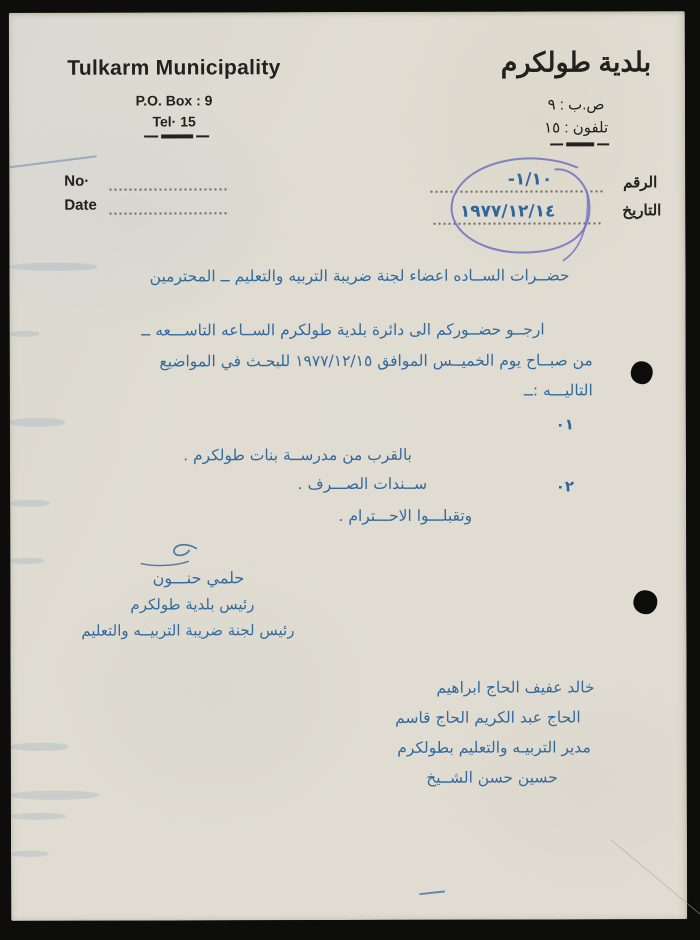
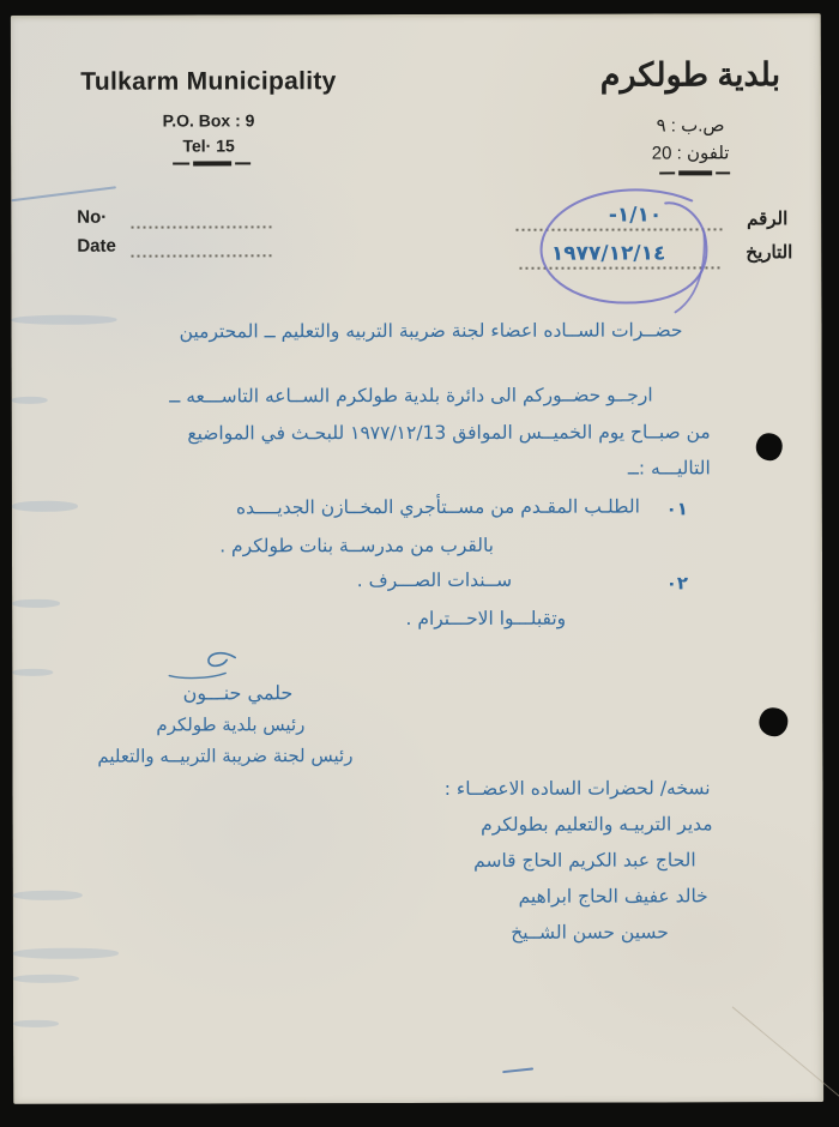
  Tulkarm Municipality
  P.O. Box : 9
  Tel· 15
  بلدية طولكرم
  ص.ب : ٩
- تلفون : ١٥
+ تلفون : 20
  No·
  Date
  الرقم
  التاريخ
  -١/١٠
  ١٩٧٧/١٢/١٤
  حضــرات الســاده اعضاء لجنة ضريبة التربيه والتعليم ــ المحترمين
  ارجــو حضــوركم الى دائرة بلدية طولكرم الســاعه التاســـعه ــ
- من صبــاح يوم الخميــس الموافق ١٩٧٧/١٢/١٥ للبحـث في المواضيع
+ من صبــاح يوم الخميــس الموافق ١٩٧٧/١٢/13 للبحـث في المواضيع
  التاليـــه :ــ
  ٠١
+ الطلـب المقـدم من مســتأجري المخــازن الجديــــده
  بالقرب من مدرســة بنات طولكرم .
  ٠٢
  ســندات الصـــرف .
  وتقبلـــوا الاحـــترام .
  حلمي حنـــون
  رئيس بلدية طولكرم
  رئيس لجنة ضريبة التربيــه والتعليم
+ نسخه/ لحضرات الساده الاعضــاء :
- خالد عفيف الحاج ابراهيم
+ مدير التربيـه والتعليم بطولكرم
  الحاج عبد الكريم الحاج قاسم
- مدير التربيـه والتعليم بطولكرم
+ خالد عفيف الحاج ابراهيم
  حسين حسن الشــيخ
